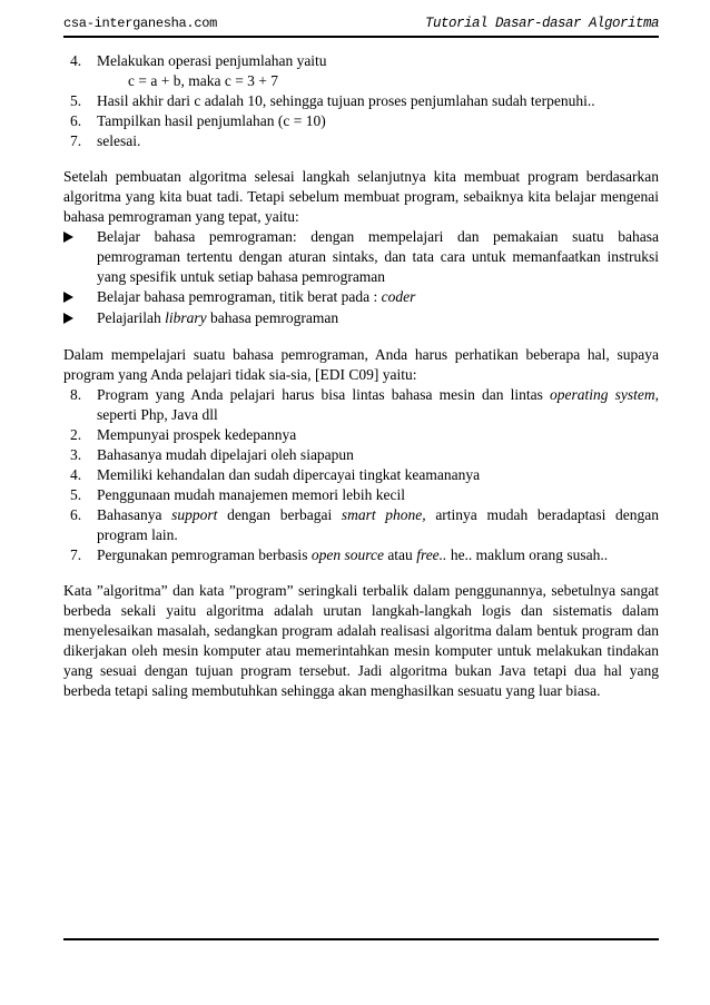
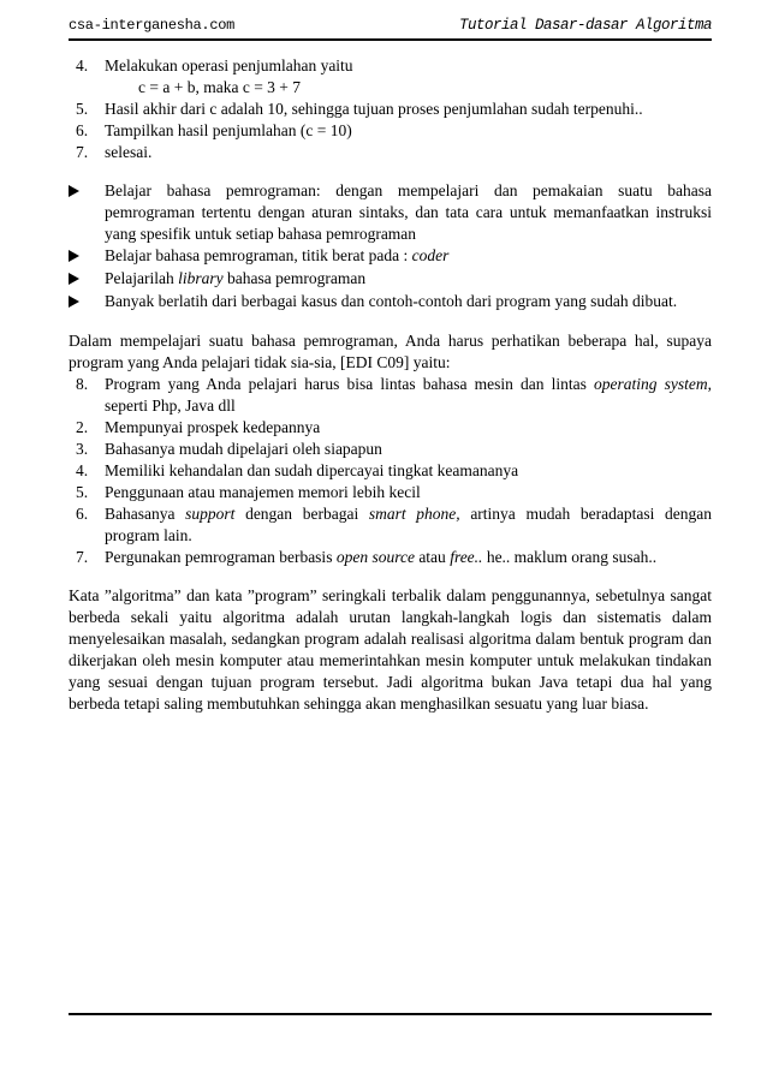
  csa-interganesha.com
  Tutorial Dasar-dasar Algoritma
  4.
  Melakukan operasi penjumlahan yaitu
  c = a + b, maka c = 3 + 7
  5.
  Hasil akhir dari c adalah 10, sehingga tujuan proses penjumlahan sudah terpenuhi..
  6.
  Tampilkan hasil penjumlahan (c = 10)
  7.
  selesai.
- Setelah pembuatan algoritma selesai langkah selanjutnya kita membuat program berdasarkan algoritma yang kita buat tadi. Tetapi sebelum membuat program, sebaiknya kita belajar mengenai bahasa pemrograman yang tepat, yaitu:
  Belajar bahasa pemrograman: dengan mempelajari dan pemakaian suatu bahasa pemrograman tertentu dengan aturan sintaks, dan tata cara untuk memanfaatkan instruksi yang spesifik untuk setiap bahasa pemrograman
  Belajar bahasa pemrograman, titik berat pada : coder
  Pelajarilah library bahasa pemrograman
+ Banyak berlatih dari berbagai kasus dan contoh-contoh dari program yang sudah dibuat.
  Dalam mempelajari suatu bahasa pemrograman, Anda harus perhatikan beberapa hal, supaya program yang Anda pelajari tidak sia-sia, [EDI C09] yaitu:
  8.
  Program yang Anda pelajari harus bisa lintas bahasa mesin dan lintas operating system, seperti Php, Java dll
  2.
  Mempunyai prospek kedepannya
  3.
  Bahasanya mudah dipelajari oleh siapapun
  4.
  Memiliki kehandalan dan sudah dipercayai tingkat keamananya
  5.
- Penggunaan mudah manajemen memori lebih kecil
+ Penggunaan atau manajemen memori lebih kecil
  6.
  Bahasanya support dengan berbagai smart phone, artinya mudah beradaptasi dengan program lain.
  7.
  Pergunakan pemrograman berbasis open source atau free.. he.. maklum orang susah..
  Kata ”algoritma” dan kata ”program” seringkali terbalik dalam penggunannya, sebetulnya sangat berbeda sekali yaitu algoritma adalah urutan langkah-langkah logis dan sistematis dalam menyelesaikan masalah, sedangkan program adalah realisasi algoritma dalam bentuk program dan dikerjakan oleh mesin komputer atau memerintahkan mesin komputer untuk melakukan tindakan yang sesuai dengan tujuan program tersebut. Jadi algoritma bukan Java tetapi dua hal yang berbeda tetapi saling membutuhkan sehingga akan menghasilkan sesuatu yang luar biasa.
